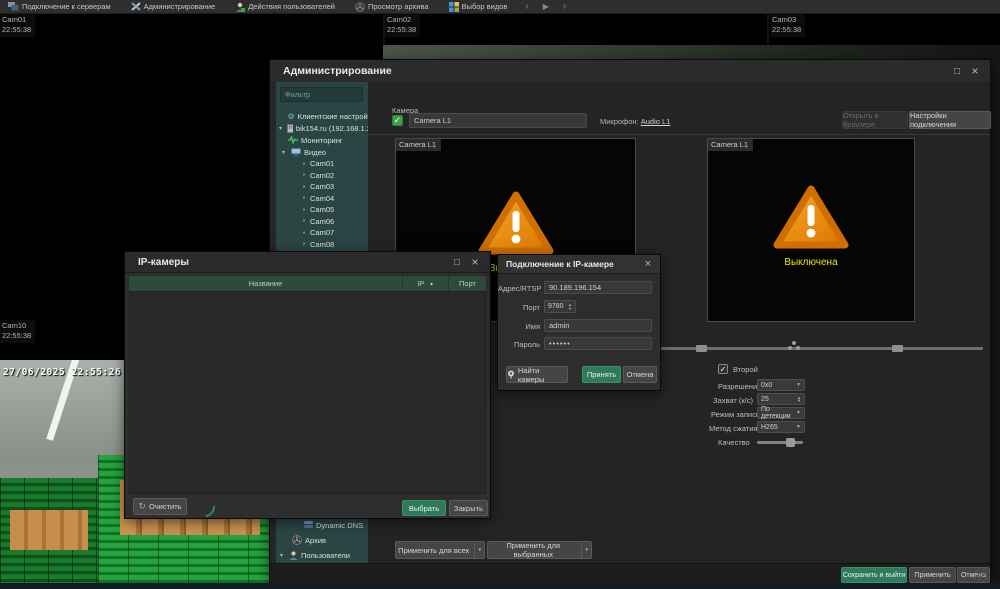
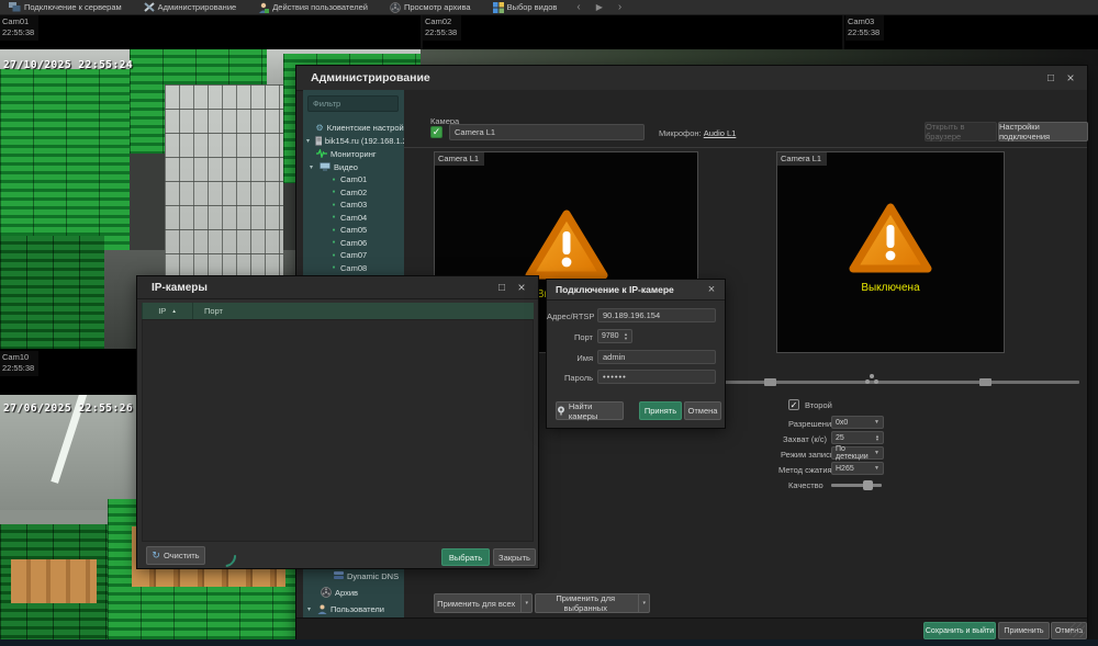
  Cam01
  22:55:38
  Cam02
  22:55:38
  Cam03
  22:55:38
+ 27/10/2025 22:55:24
  Cam10
  22:55:38
  27/06/2025 22:55:26
  Подключение к серверам
  Администрирование
  Действия пользователей
  Просмотр архива
  Выбор видов
  ‹
  ▶
  ›
  Администрирование
  □
  ×
  Фильтр
  ⚙
  Клиентские настрой
  bik154.ru (192.168.1.
  Мониторинг
  Видео
  Cam01
  Cam02
  Cam03
  Cam04
  Cam05
  Cam06
  Cam07
  Cam08
  Dynamic DNS
  Архив
  Пользователи
  Камера
  ✓
  Camera L1
  Микрофон: Audio L1
  Открыть в браузере
  Настройки подключения
  Camera L1
  Camera L1
  Выключена
  ✓
  Второй
  Разрешени
  Захват (к/с)
  Режим запис
  Метод сжатия
  Качество
  Применить для всех
  Применить для выбранных
  IP-камеры
  □
  ×
- Название
  IP
  Порт
  ↻
  Очистить
  Выбрать
  Закрыть
  Подключение к IP-камере
  ×
  Адрес/RTSP
  90.189.196.154
  Порт
  Имя
  admin
  Пароль
  ••••••
  Найти камеры
  Принять
  Отмена
